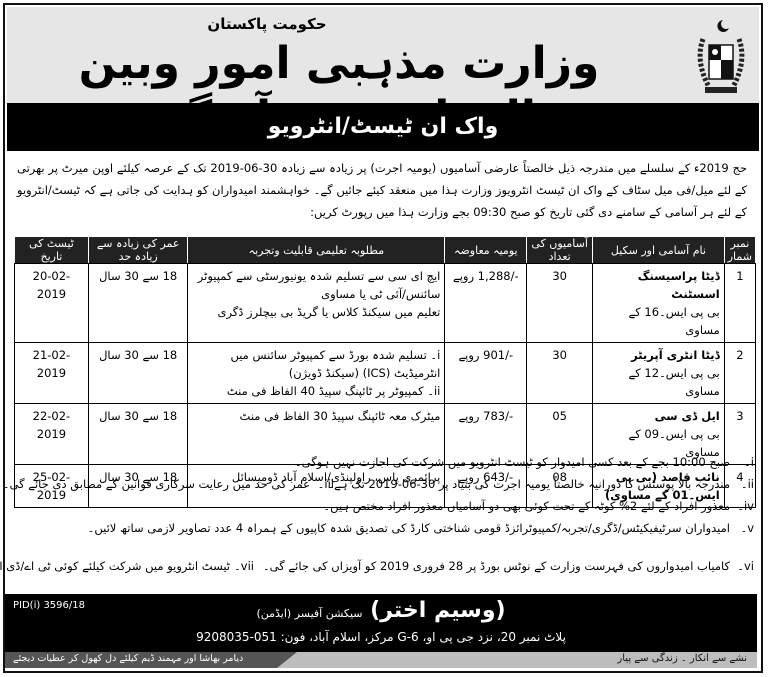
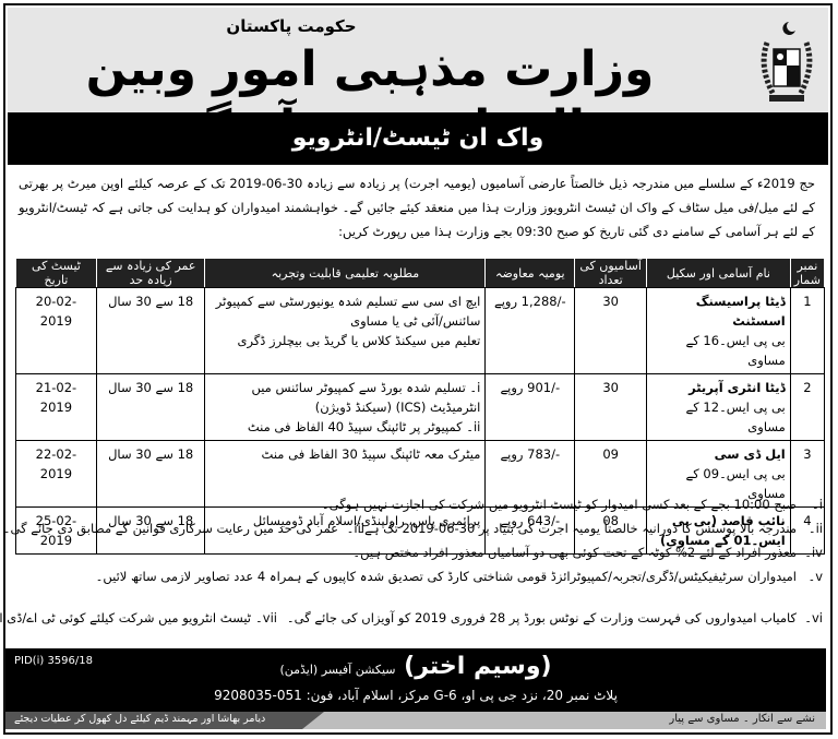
  حکومت پاکستان
  واک ان ٹیسٹ/انٹرویو
  حج 2019ء کے سلسلے میں مندرجہ ذیل خالصتاً عارضی آسامیوں (یومیہ اجرت) پر زیادہ سے زیادہ 30-06-2019 تک کے عرصہ کیلئے اوپن میرٹ پر بھرتی کے لئے میل/فی میل سٹاف کے واک ان ٹیسٹ انٹرویوز وزارت ہذا میں منعقد کیئے جائیں گے۔ خواہشمند امیدواران کو ہدایت کی جاتی ہے کہ ٹیسٹ/انٹرویو کے لئے ہر آسامی کے سامنے دی گئی تاریخ کو صبح 09:30 بجے وزارت ہذا میں رپورٹ کریں:
  نمبر شمار	نام آسامی اور سکیل	آسامیوں کی تعداد	یومیہ معاوضہ	مطلوبہ تعلیمی قابلیت وتجربہ	عمر کی زیادہ سے زیادہ حد	ٹیسٹ کی تاریخ
  1	ڈیٹا پراسیسنگ اسسٹنٹبی پی ایس۔16 کے مساوی	30	-/1,288 روپے	ایچ ای سی سے تسلیم شدہ یونیورسٹی سے کمپیوٹر سائنس/آئی ٹی یا مساویتعلیم میں سیکنڈ کلاس یا گریڈ بی بیچلرز ڈگری	18 سے 30 سال	20-02-2019
  2	ڈیٹا انٹری آپریٹربی پی ایس۔12 کے مساوی	30	-/901 روپے	i۔ تسلیم شدہ بورڈ سے کمپیوٹر سائنس میں انٹرمیڈیٹ (ICS) (سیکنڈ ڈویژن)ii۔ کمپیوٹر پر ٹائپنگ سپیڈ 40 الفاظ فی منٹ	18 سے 30 سال	21-02-2019
- 3	ایل ڈی سیبی پی ایس۔09 کے مساوی	05	-/783 روپے	میٹرک معہ ٹائپنگ سپیڈ 30 الفاظ فی منٹ	18 سے 30 سال	22-02-2019
+ 3	ایل ڈی سیبی پی ایس۔09 کے مساوی	09	-/783 روپے	میٹرک معہ ٹائپنگ سپیڈ 30 الفاظ فی منٹ	18 سے 30 سال	22-02-2019
  4	نائب قاصد (بی پی ایس۔01 کے مساوی)	08	-/643 روپے	پرائمری پاس، راولپنڈی/اسلام آباد ڈومیسائل	18 سے 30 سال	25-02-2019
  i۔صبح 10:00 بجے کے بعد کسی امیدوار کو ٹیسٹ انٹرویو میں شرکت کی اجازت نہیں ہوگی۔
  ii۔مندرجہ بالا پوسٹس کا دورانیہ خالصتاً یومیہ اجرت کی بنیاد پر 30-06-2019 تک ہے۔
  iii۔عمر کی حد میں رعایت سرکاری قوانین کے مطابق دی جائے گی۔
  iv۔معذور افراد کے لئے 2% کوٹہ کے تحت کوئی بھی دو آسامیاں معذور افراد مختص ہیں۔
  v۔امیدواران سرٹیفیکیٹس/ڈگری/تجربہ/کمپیوٹرائزڈ قومی شناختی کارڈ کی تصدیق شدہ کاپیوں کے ہمراہ 4 عدد تصاویر لازمی ساتھ لائیں۔
  vi۔کامیاب امیدواروں کی فہرست وزارت کے نوٹس بورڈ پر 28 فروری 2019 کو آویزاں کی جائے گی۔
  vii۔ٹیسٹ انٹرویو میں شرکت کیلئے کوئی ٹی اے/ڈی ا
  PID(i) 3596/18
  (وسیم اختر) سیکشن آفیسر (ایڈمن)
  پلاٹ نمبر 20، نزد جی پی او، G-6 مرکز، اسلام آباد، فون: 051-9208035
- نشے سے انکار ۔ زندگی سے پیار
+ نشے سے انکار ۔ مساوی سے پیار
  دیامر بھاشا اور مہمند ڈیم کیلئے دل کھول کر عطیات دیجئے
